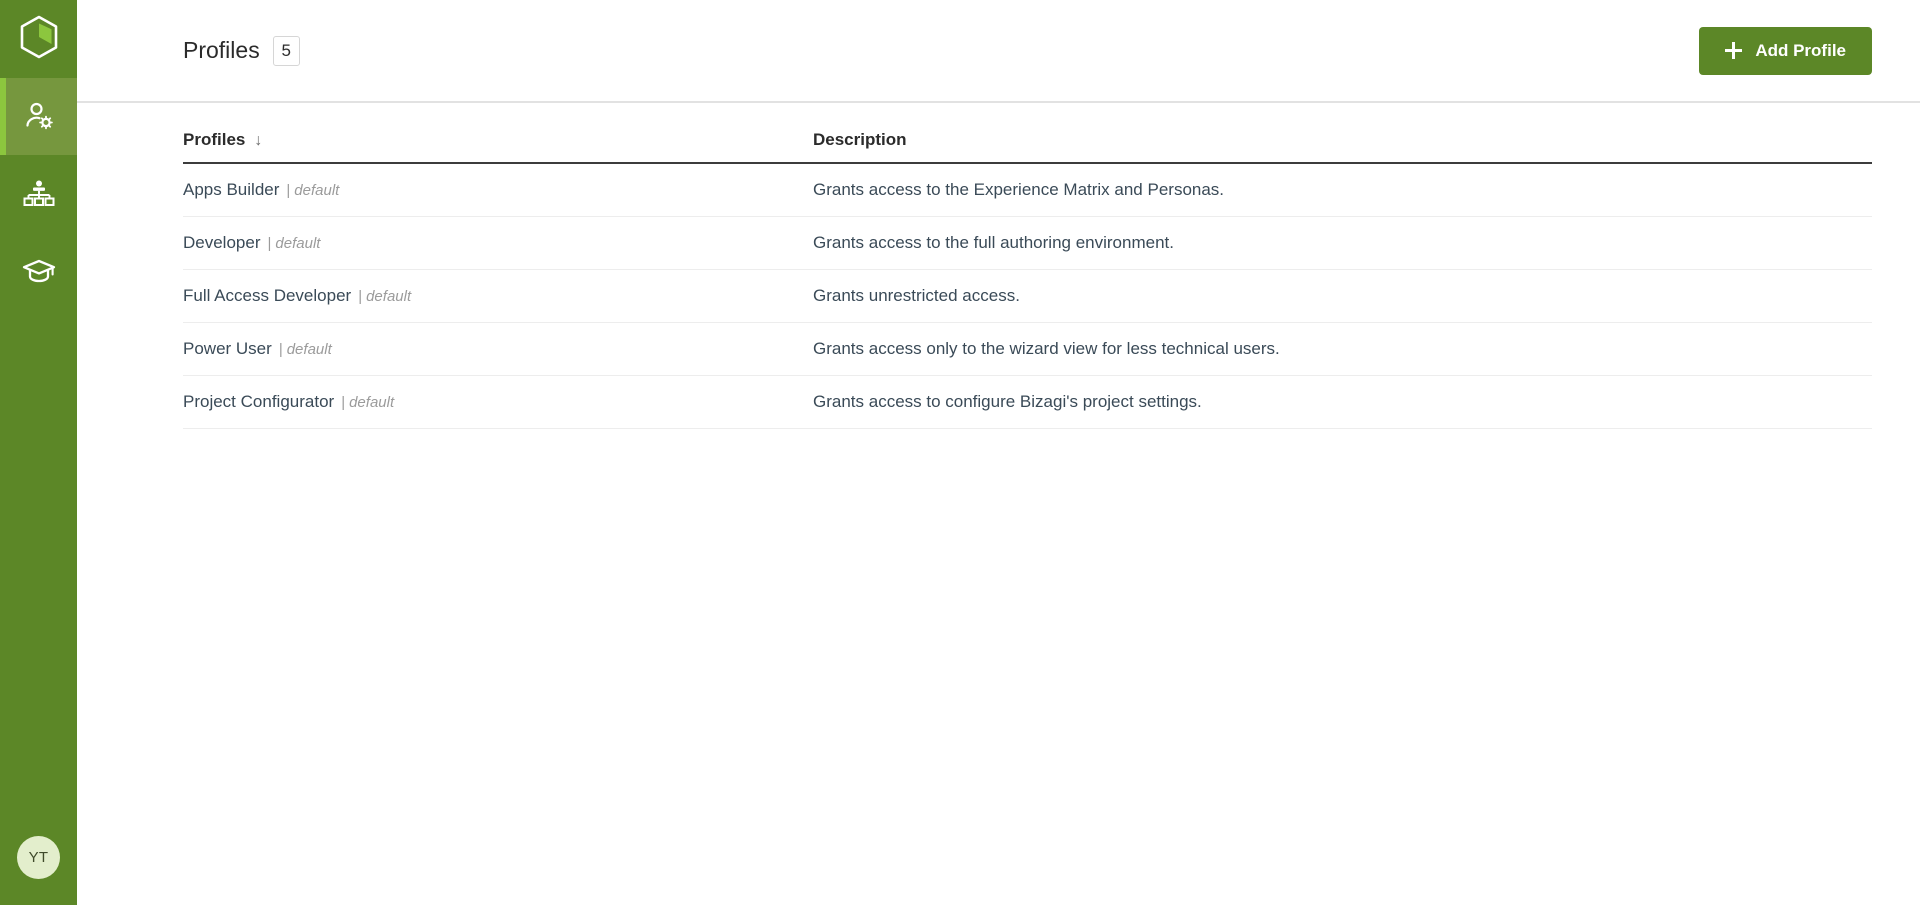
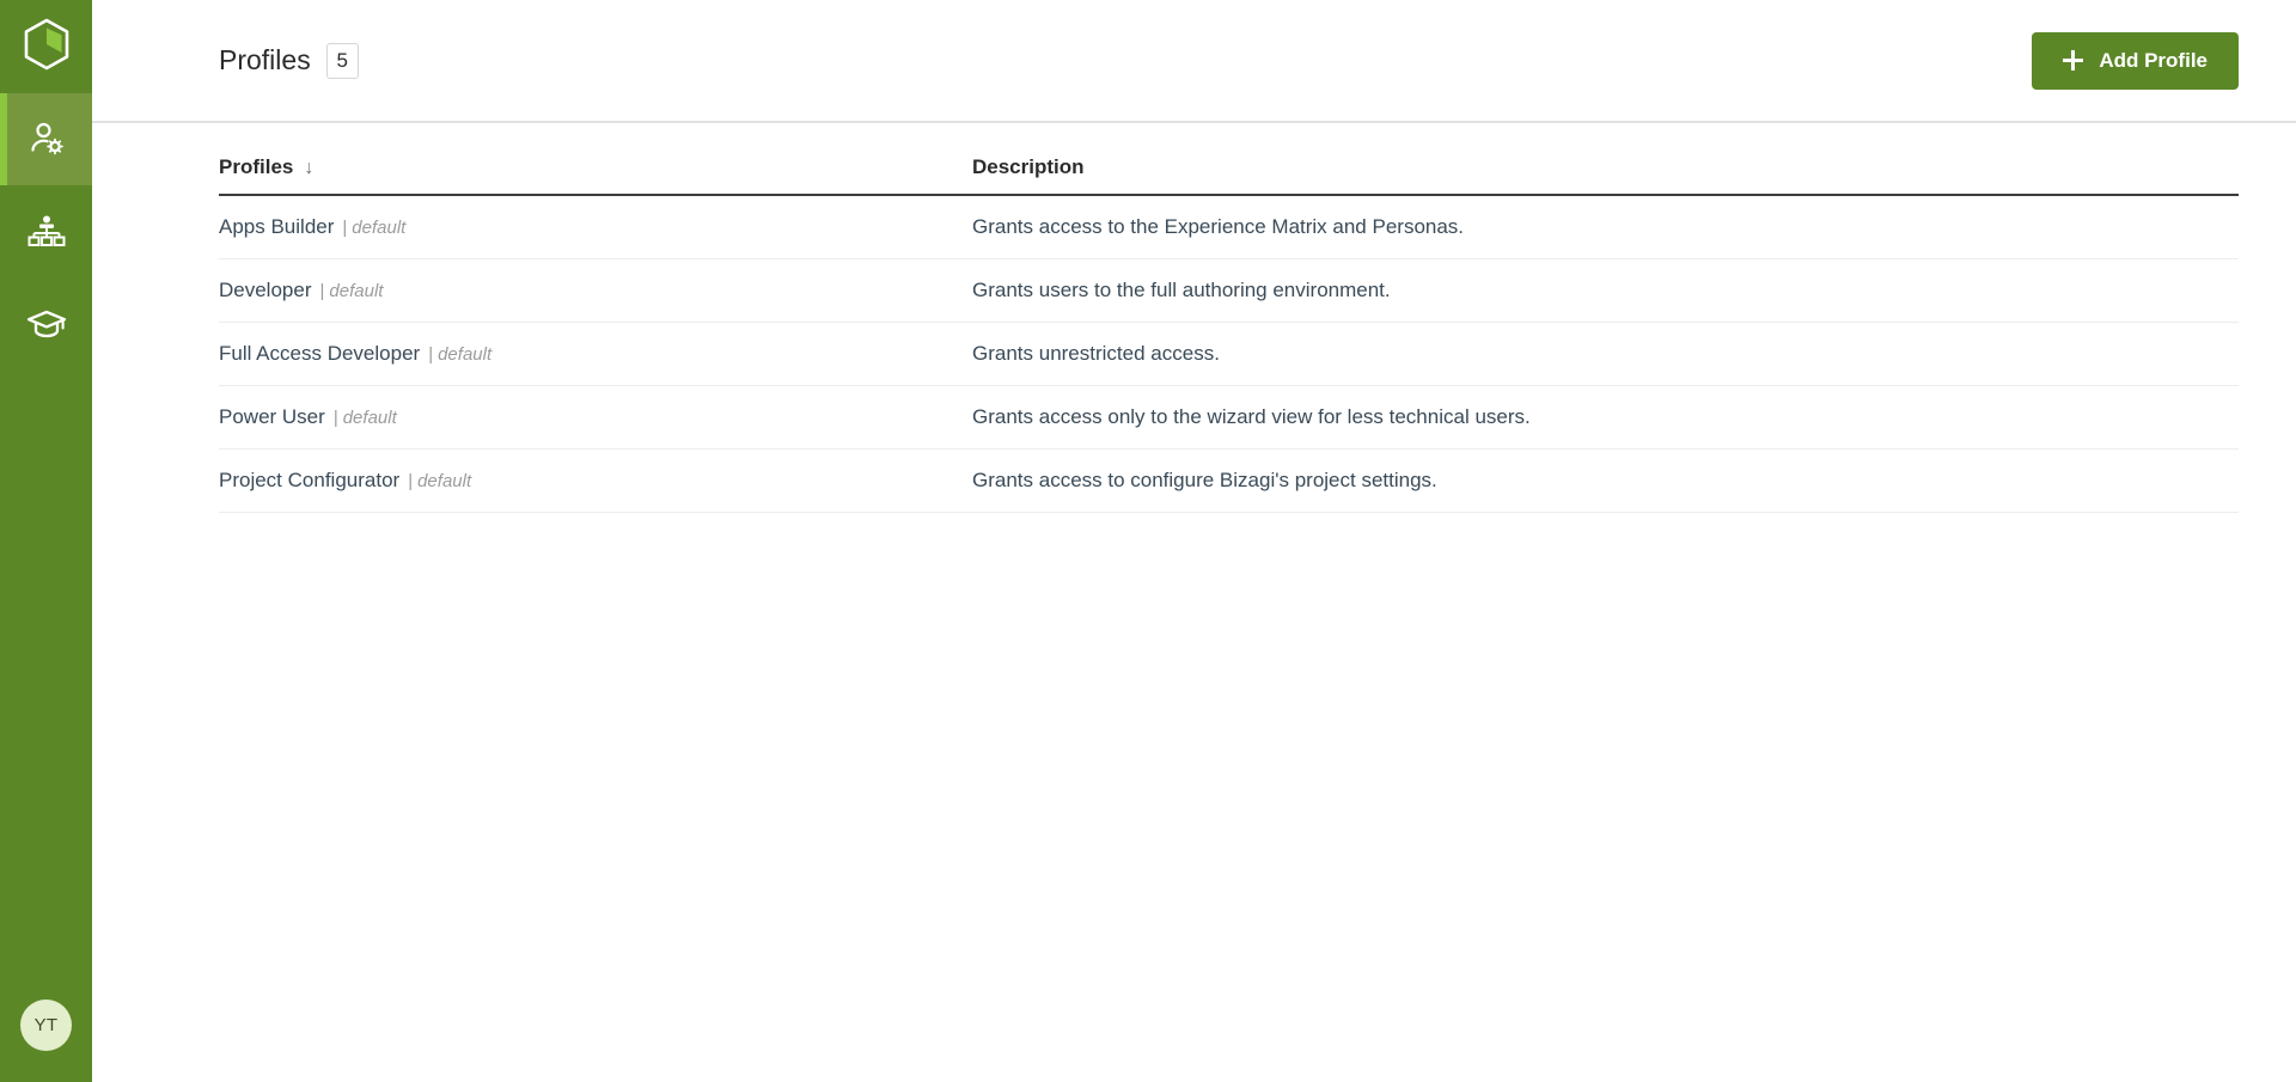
  YT
  Profiles
  5
  Add Profile
  Profiles ↓	Description
  Apps Builder | default	Grants access to the Experience Matrix and Personas.
- Developer | default	Grants access to the full authoring environment.
+ Developer | default	Grants users to the full authoring environment.
  Full Access Developer | default	Grants unrestricted access.
  Power User | default	Grants access only to the wizard view for less technical users.
  Project Configurator | default	Grants access to configure Bizagi's project settings.
